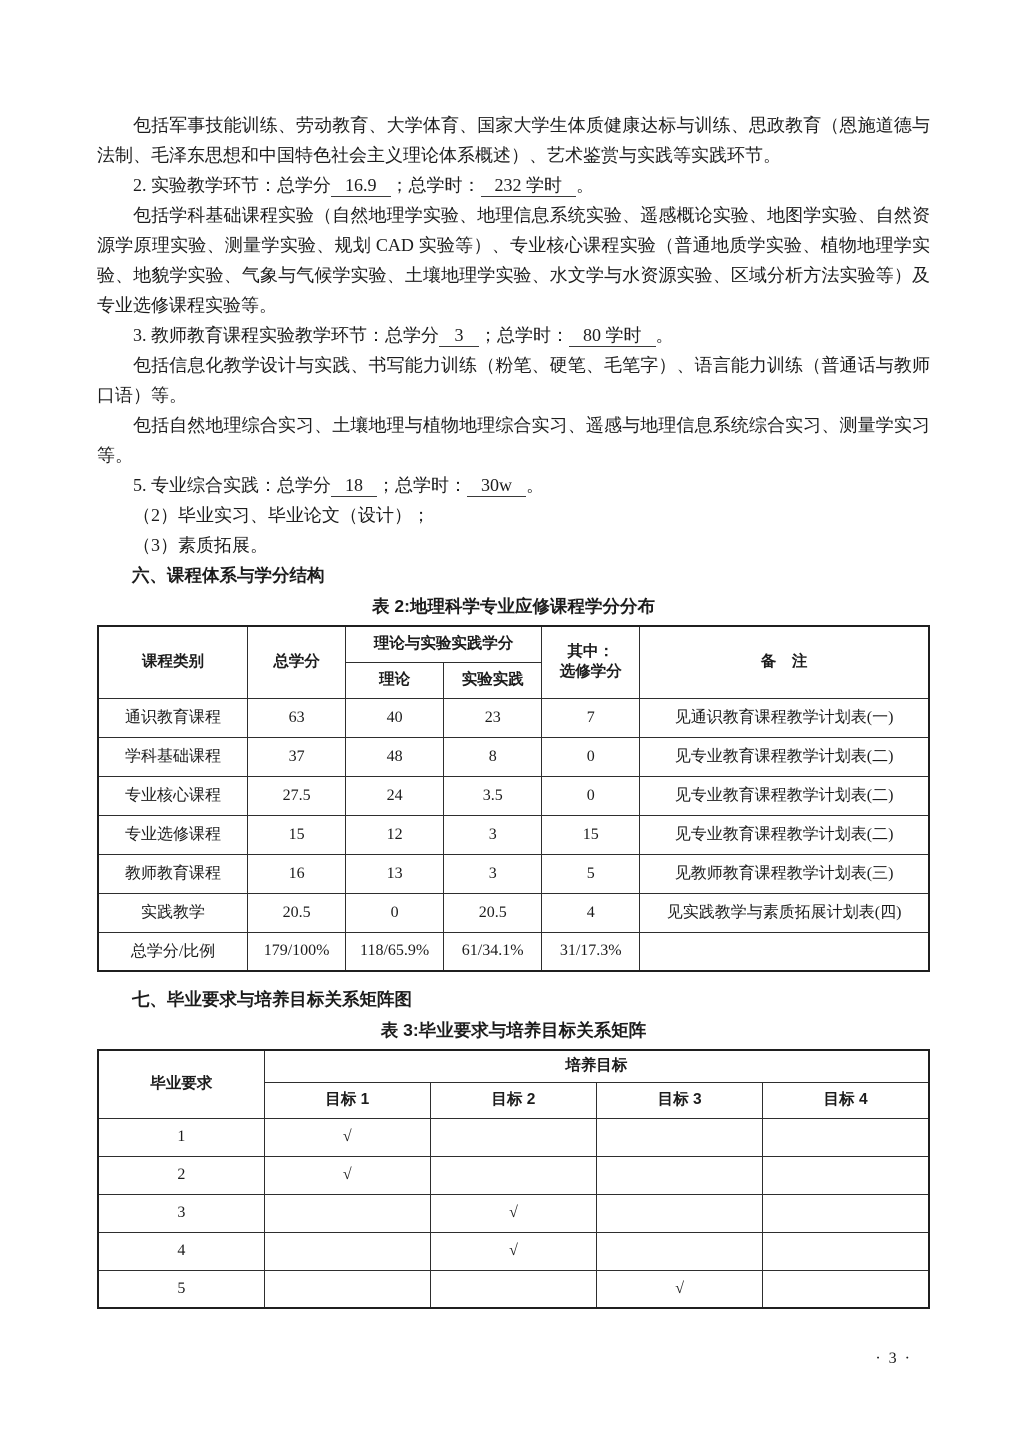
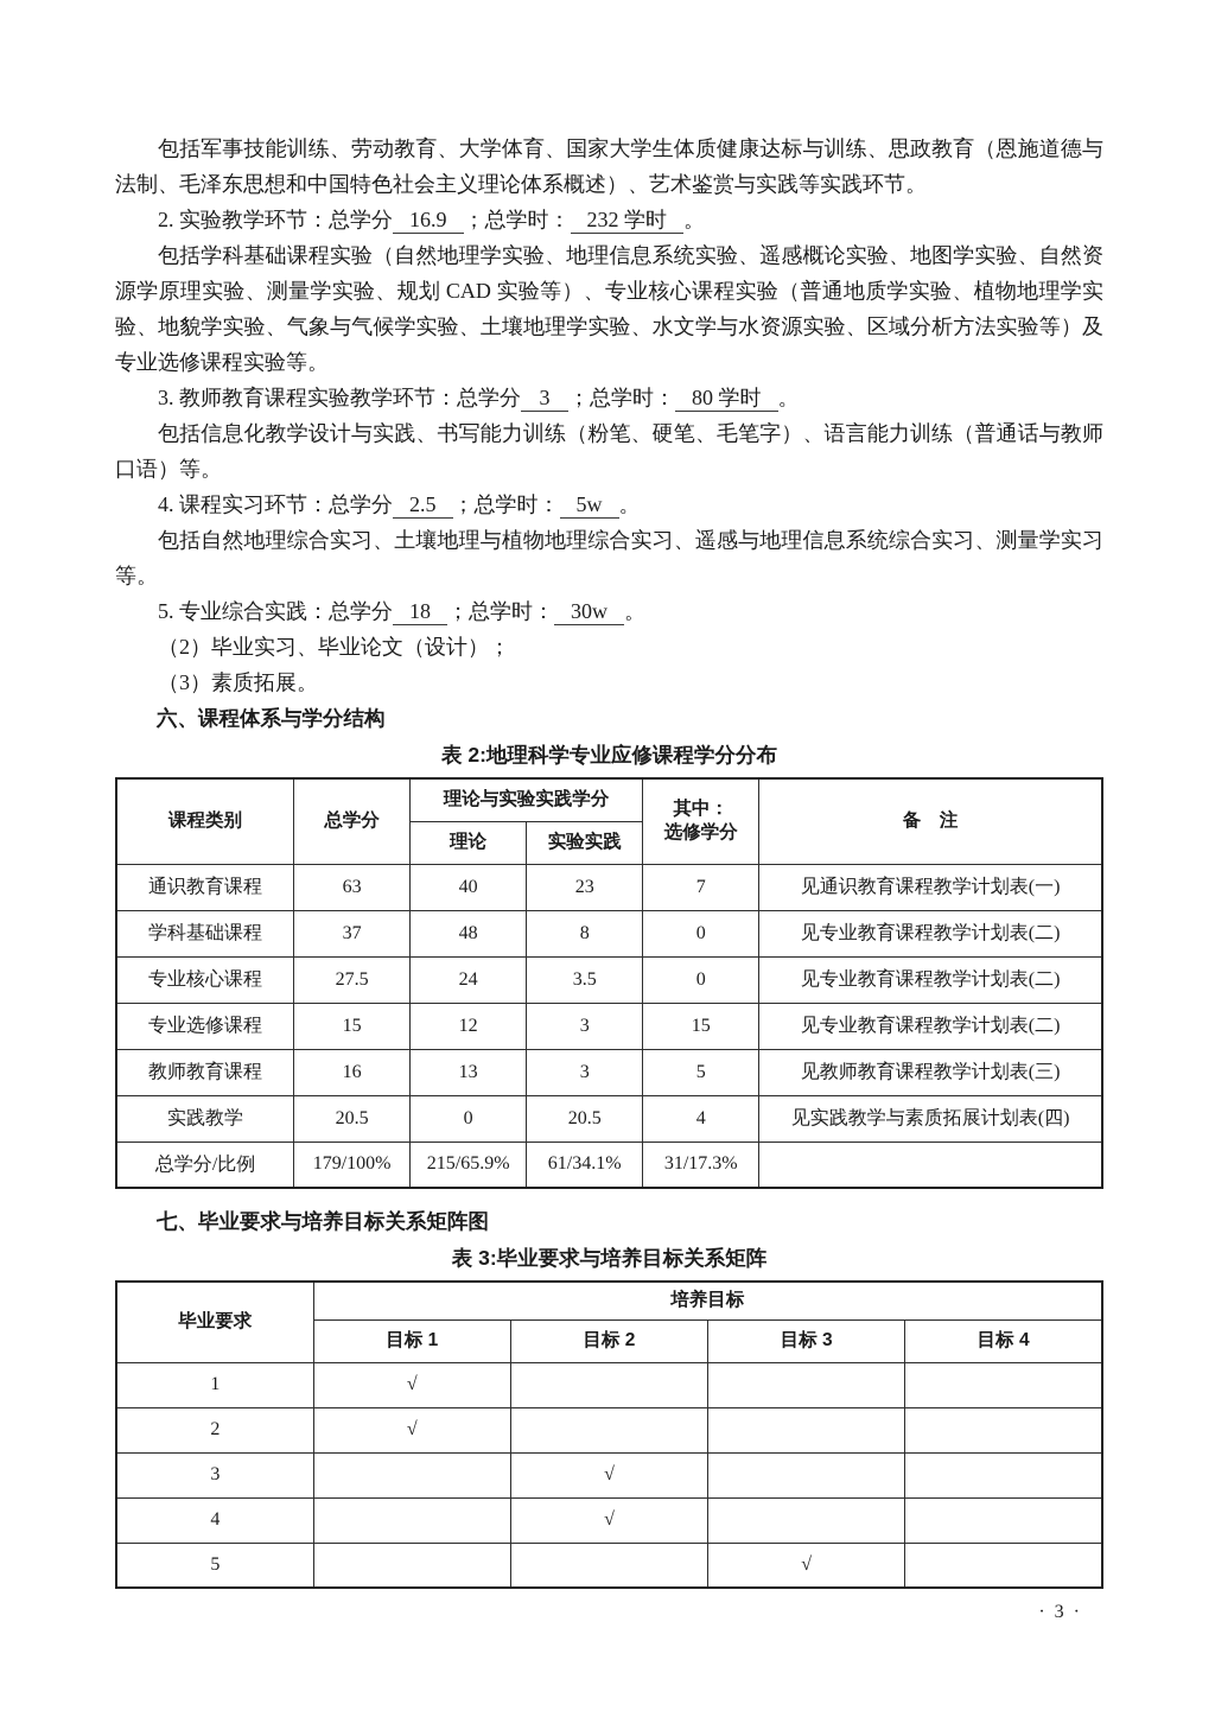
  包括军事技能训练、劳动教育、大学体育、国家大学生体质健康达标与训练、思政教育（恩施道德与法制、毛泽东思想和中国特色社会主义理论体系概述）、艺术鉴赏与实践等实践环节。
  2. 实验教学环节：总学分 16.9 ；总学时： 232 学时 。
  包括学科基础课程实验（自然地理学实验、地理信息系统实验、遥感概论实验、地图学实验、自然资源学原理实验、测量学实验、规划 CAD 实验等）、专业核心课程实验（普通地质学实验、植物地理学实验、地貌学实验、气象与气候学实验、土壤地理学实验、水文学与水资源实验、区域分析方法实验等）及专业选修课程实验等。
  3. 教师教育课程实验教学环节：总学分 3 ；总学时： 80 学时 。
  包括信息化教学设计与实践、书写能力训练（粉笔、硬笔、毛笔字）、语言能力训练（普通话与教师口语）等。
+ 4. 课程实习环节：总学分 2.5 ；总学时： 5w 。
  包括自然地理综合实习、土壤地理与植物地理综合实习、遥感与地理信息系统综合实习、测量学实习等。
  5. 专业综合实践：总学分 18 ；总学时： 30w 。
  （2）毕业实习、毕业论文（设计）；
  （3）素质拓展。
  六、课程体系与学分结构
  表 2:地理科学专业应修课程学分分布
  课程类别	总学分	理论与实验实践学分	其中：选修学分	备 注
  理论	实验实践
  通识教育课程	63	40	23	7	见通识教育课程教学计划表(一)
  学科基础课程	37	48	8	0	见专业教育课程教学计划表(二)
  专业核心课程	27.5	24	3.5	0	见专业教育课程教学计划表(二)
  专业选修课程	15	12	3	15	见专业教育课程教学计划表(二)
  教师教育课程	16	13	3	5	见教师教育课程教学计划表(三)
  实践教学	20.5	0	20.5	4	见实践教学与素质拓展计划表(四)
- 总学分/比例	179/100%	118/65.9%	61/34.1%	31/17.3%
+ 总学分/比例	179/100%	215/65.9%	61/34.1%	31/17.3%
  七、毕业要求与培养目标关系矩阵图
  表 3:毕业要求与培养目标关系矩阵
  毕业要求	培养目标
  目标 1	目标 2	目标 3	目标 4
  1	√
  2	√
  3		√
  4		√
  5			√
  · 3 ·
